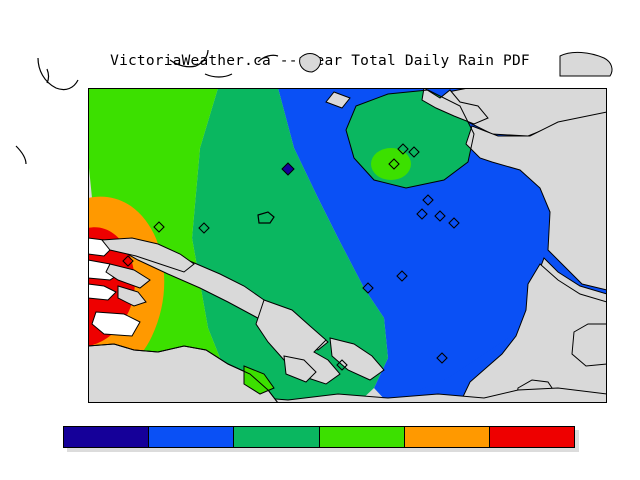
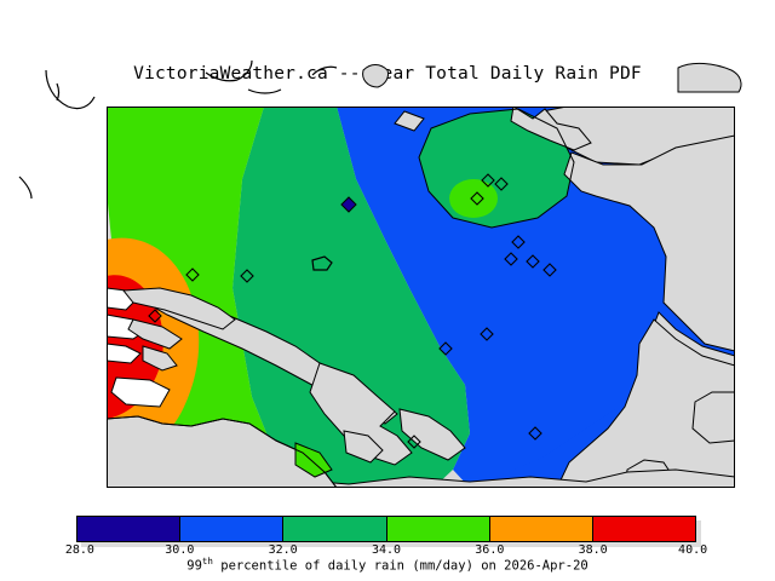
  VictoriaWether.ca --ar Total Daily Rain PDF
+ 28.0
+ 30.0
+ 32.0
+ 34.0
+ 36.0
+ 38.0
+ 40.0
+ 99th percentile of daily rain (mm/day) on 2026-Apr-20
